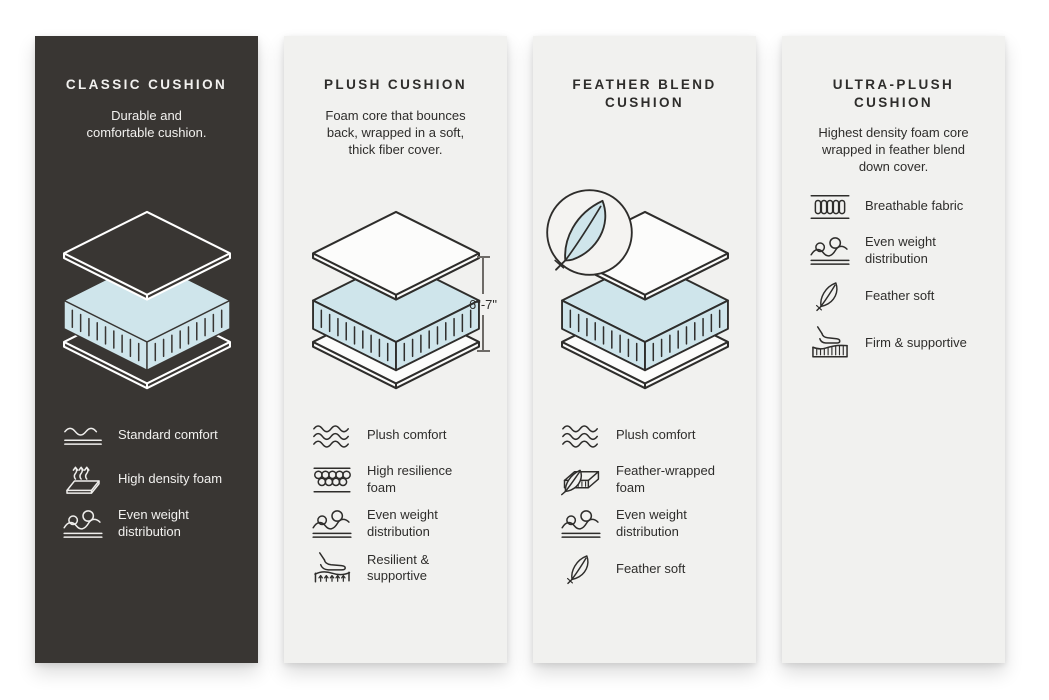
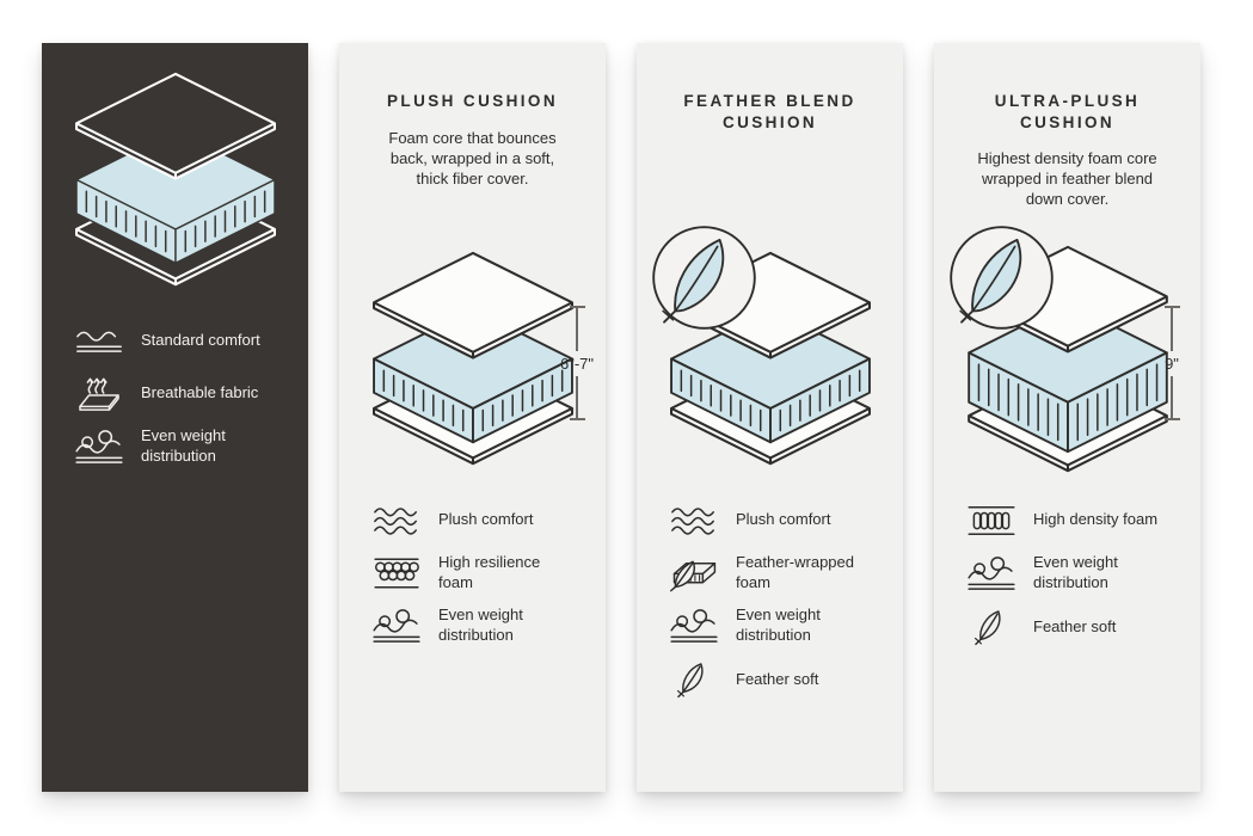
- CLASSIC CUSHION
- Durable and
- comfortable cushion.
  Standard comfort
- High density foam
+ Breathable fabric
  Even weight
  distribution
  PLUSH CUSHION
  Foam core that bounces
  back, wrapped in a soft,
  thick fiber cover.
  6"-7"
  Plush comfort
  High resilience
  foam
  Even weight
  distribution
- Resilient &
- supportive
  FEATHER BLEND
  CUSHION
  Plush comfort
  Feather-wrapped
  foam
  Even weight
  distribution
  Feather soft
  ULTRA-PLUSH
  CUSHION
  Highest density foam core
  wrapped in feather blend
  down cover.
+ 9"
- Breathable fabric
+ High density foam
  Even weight
  distribution
  Feather soft
- Firm & supportive
